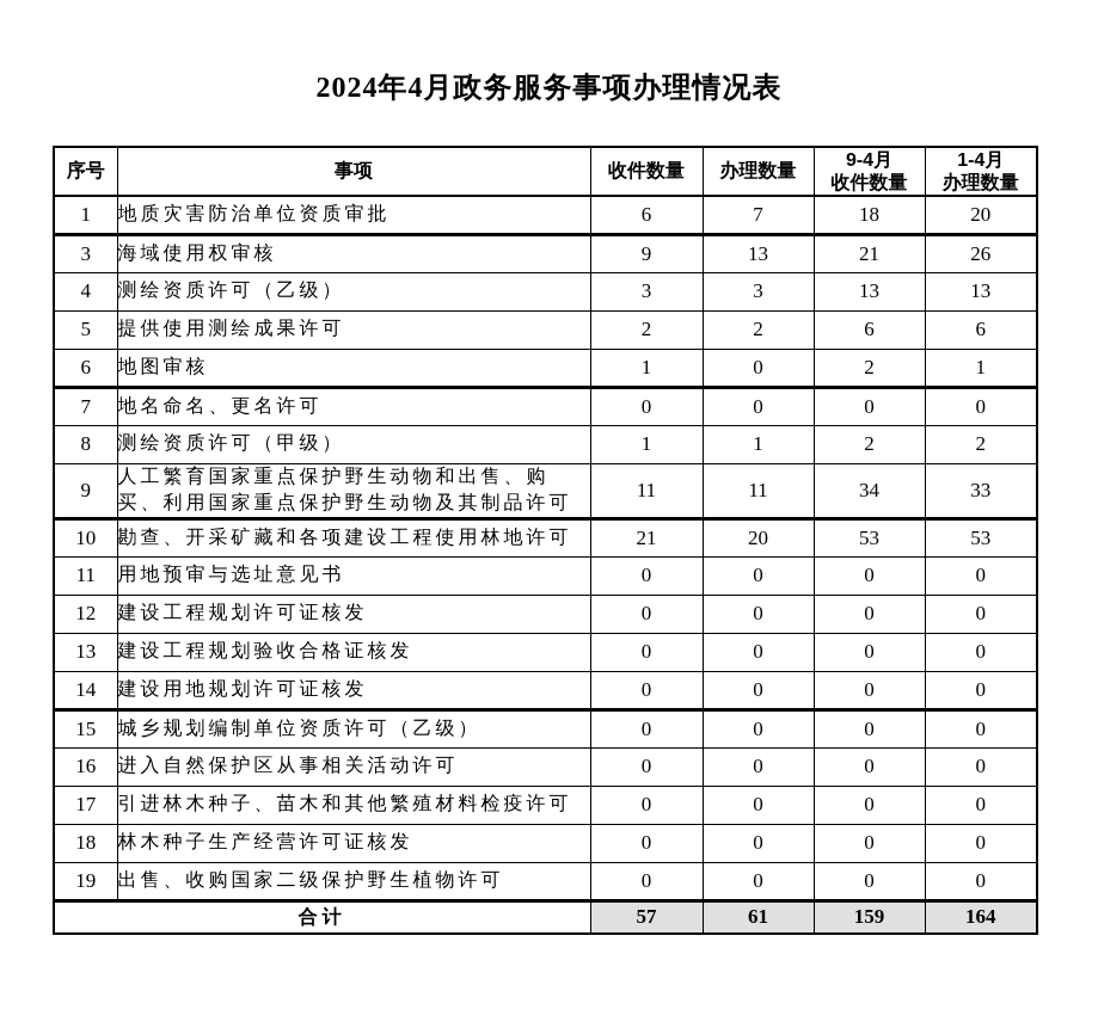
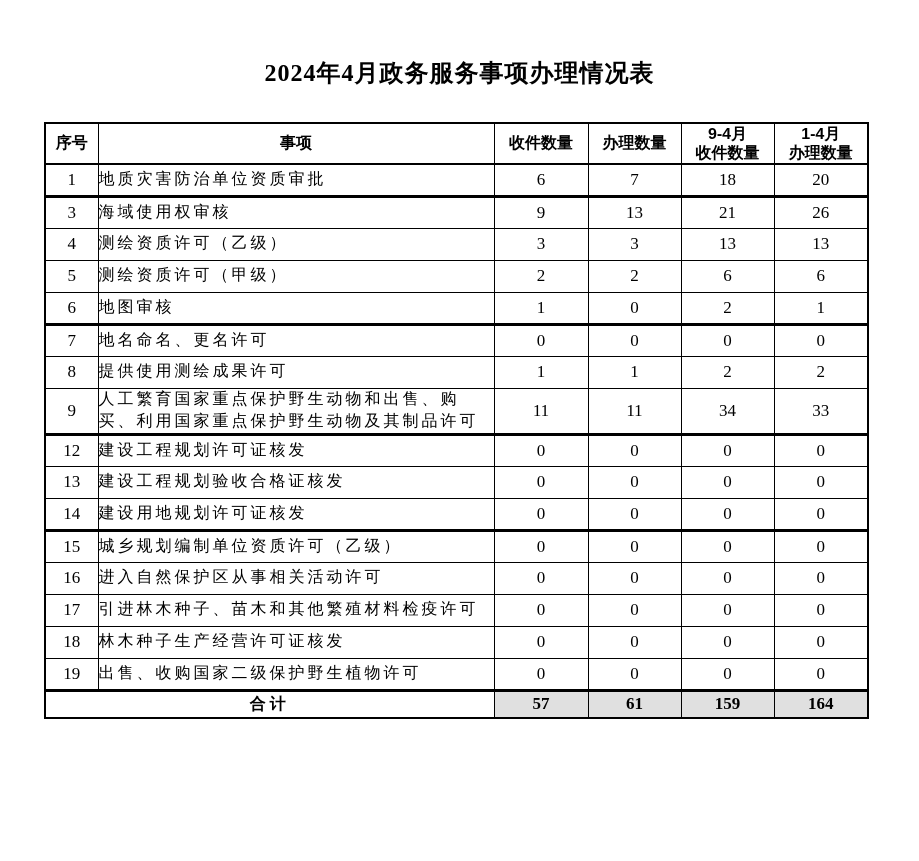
  2024年4月政务服务事项办理情况表
  序号	事项	收件数量	办理数量	9-4月 收件数量	1-4月 办理数量
  1	地质灾害防治单位资质审批	6	7	18	20
  3	海域使用权审核	9	13	21	26
  4	测绘资质许可（乙级）	3	3	13	13
- 5	提供使用测绘成果许可	2	2	6	6
+ 5	测绘资质许可（甲级）	2	2	6	6
  6	地图审核	1	0	2	1
  7	地名命名、更名许可	0	0	0	0
- 8	测绘资质许可（甲级）	1	1	2	2
+ 8	提供使用测绘成果许可	1	1	2	2
  9	人工繁育国家重点保护野生动物和出售、购买、利用国家重点保护野生动物及其制品许可	11	11	34	33
- 10	勘查、开采矿藏和各项建设工程使用林地许可	21	20	53	53
- 11	用地预审与选址意见书	0	0	0	0
  12	建设工程规划许可证核发	0	0	0	0
  13	建设工程规划验收合格证核发	0	0	0	0
  14	建设用地规划许可证核发	0	0	0	0
  15	城乡规划编制单位资质许可（乙级）	0	0	0	0
  16	进入自然保护区从事相关活动许可	0	0	0	0
  17	引进林木种子、苗木和其他繁殖材料检疫许可	0	0	0	0
  18	林木种子生产经营许可证核发	0	0	0	0
  19	出售、收购国家二级保护野生植物许可	0	0	0	0
  合计	57	61	159	164
